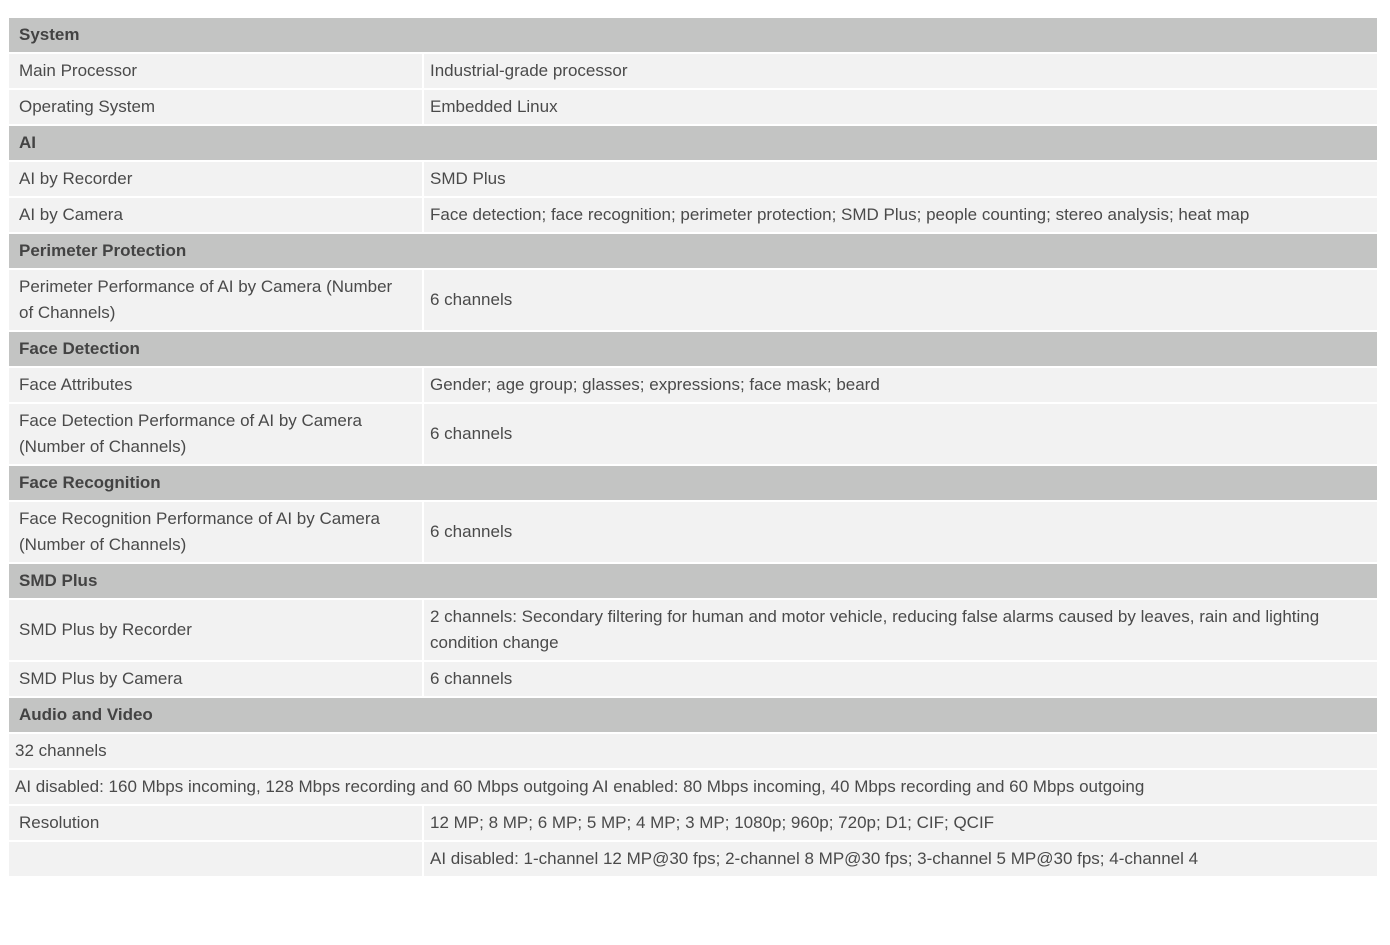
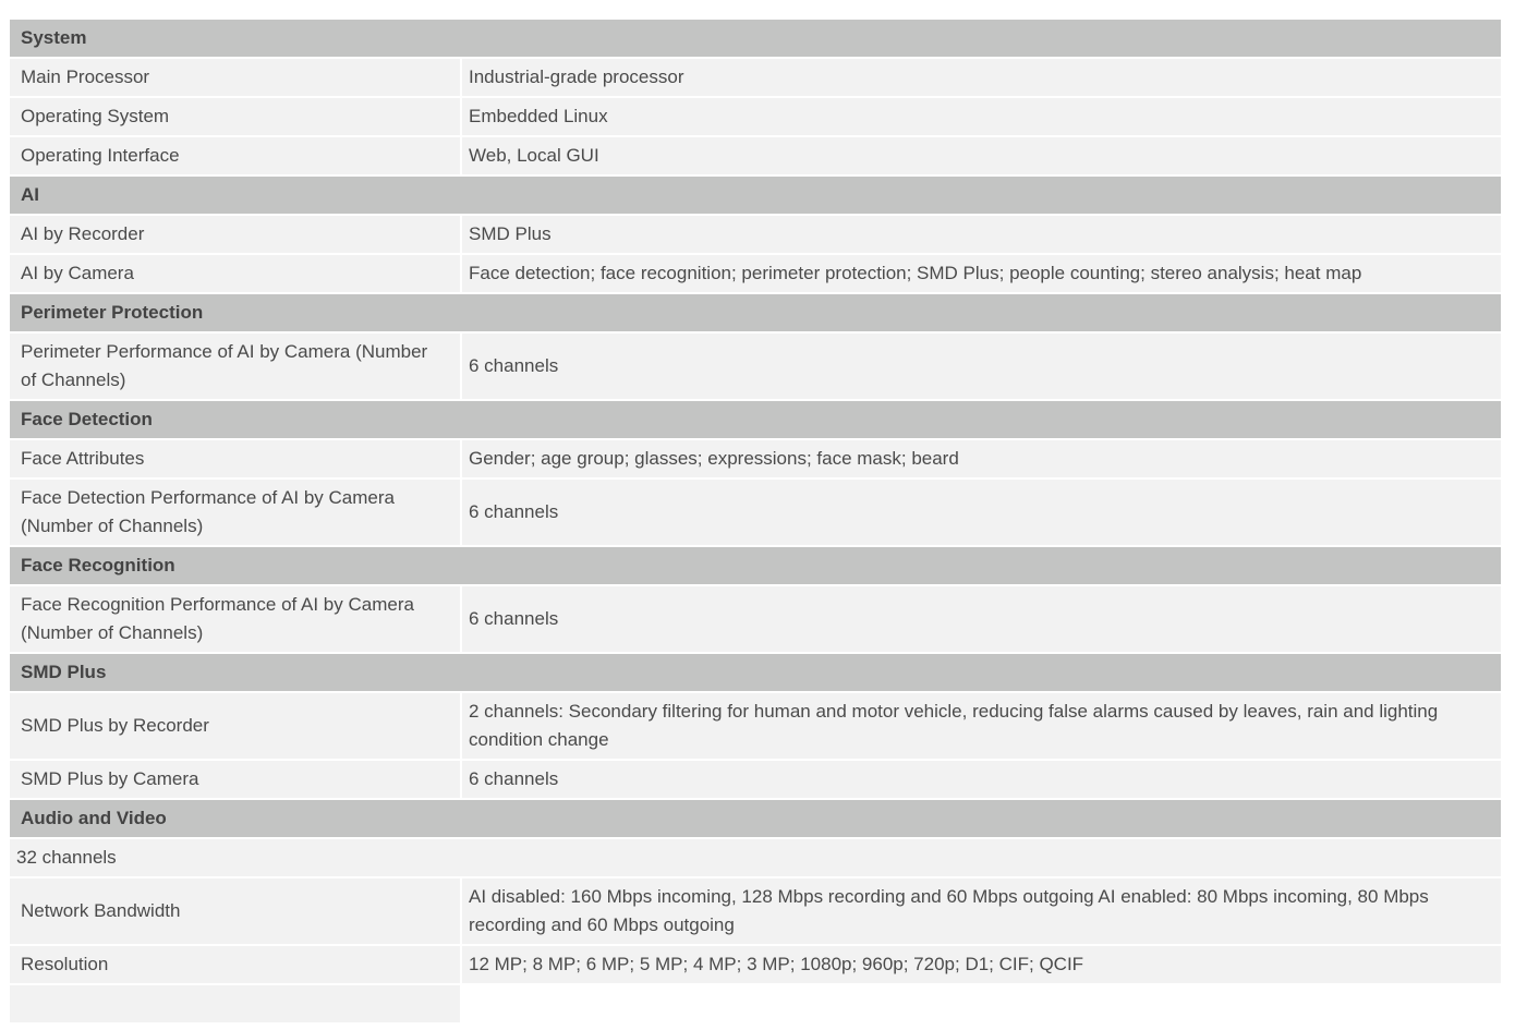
  System
  Main Processor
  Industrial-grade processor
  Operating System
  Embedded Linux
+ Operating Interface
+ Web, Local GUI
  AI
  AI by Recorder
  SMD Plus
  AI by Camera
  Face detection; face recognition; perimeter protection; SMD Plus; people counting; stereo analysis; heat map
  Perimeter Protection
  Perimeter Performance of AI by Camera (Number of Channels)
  6 channels
  Face Detection
  Face Attributes
  Gender; age group; glasses; expressions; face mask; beard
  Face Detection Performance of AI by Camera (Number of Channels)
  6 channels
  Face Recognition
  Face Recognition Performance of AI by Camera (Number of Channels)
  6 channels
  SMD Plus
  SMD Plus by Recorder
  2 channels: Secondary filtering for human and motor vehicle, reducing false alarms caused by leaves, rain and lighting condition change
  SMD Plus by Camera
  6 channels
  Audio and Video
  32 channels
+ Network Bandwidth
- AI disabled: 160 Mbps incoming, 128 Mbps recording and 60 Mbps outgoing AI enabled: 80 Mbps incoming, 40 Mbps recording and 60 Mbps outgoing
+ AI disabled: 160 Mbps incoming, 128 Mbps recording and 60 Mbps outgoing AI enabled: 80 Mbps incoming, 80 Mbps recording and 60 Mbps outgoing
  Resolution
  12 MP; 8 MP; 6 MP; 5 MP; 4 MP; 3 MP; 1080p; 960p; 720p; D1; CIF; QCIF
- AI disabled: 1-channel 12 MP@30 fps; 2-channel 8 MP@30 fps; 3-channel 5 MP@30 fps; 4-channel 4
